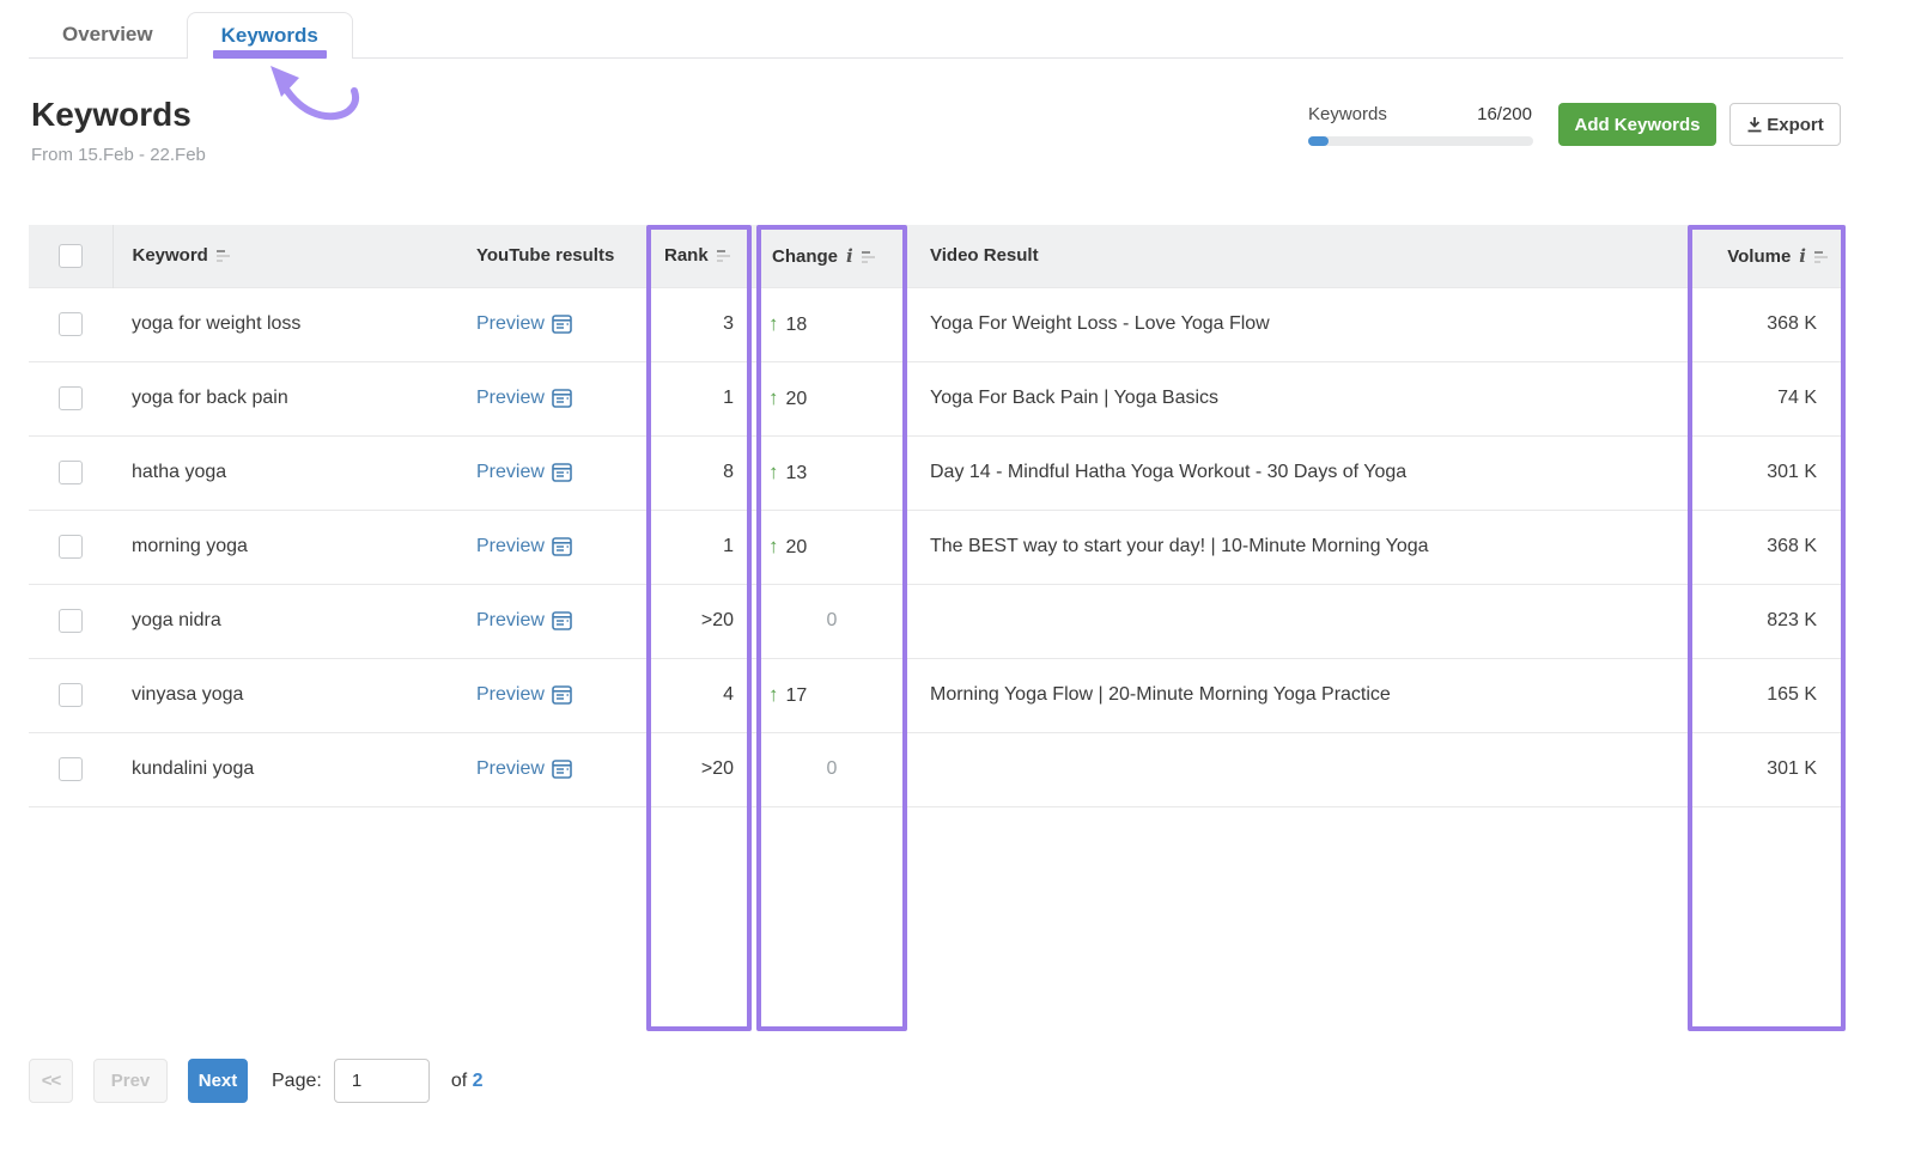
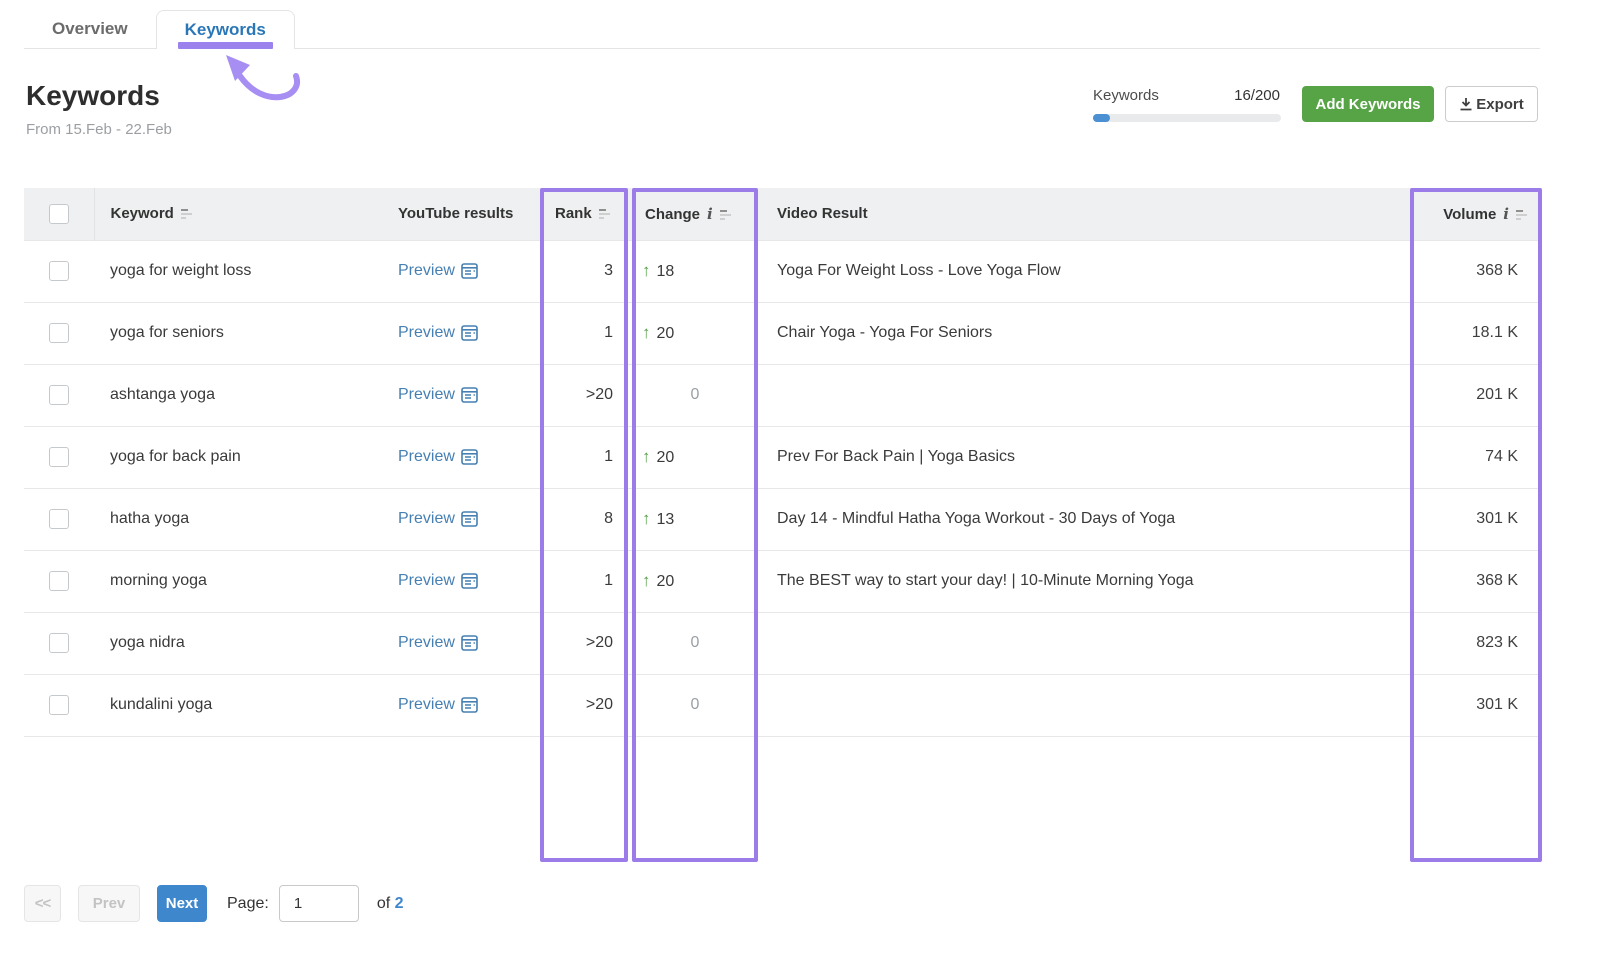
  Overview
  Keywords
  Keywords
  From 15.Feb - 22.Feb
  Keywords
  16/200
  Add Keywords
  Export
  	Keyword	YouTube results	Rank	Change i	Video Result	Volume i
  	yoga for weight loss	Preview	3	↑ 18	Yoga For Weight Loss - Love Yoga Flow	368 K
+ 	yoga for seniors	Preview	1	↑ 20	Chair Yoga - Yoga For Seniors	18.1 K
+ 	ashtanga yoga	Preview	>20	0		201 K
- 	yoga for back pain	Preview	1	↑ 20	Yoga For Back Pain | Yoga Basics	74 K
+ 	yoga for back pain	Preview	1	↑ 20	Prev For Back Pain | Yoga Basics	74 K
  	hatha yoga	Preview	8	↑ 13	Day 14 - Mindful Hatha Yoga Workout - 30 Days of Yoga	301 K
  	morning yoga	Preview	1	↑ 20	The BEST way to start your day! | 10-Minute Morning Yoga	368 K
  	yoga nidra	Preview	>20	0		823 K
- 	vinyasa yoga	Preview	4	↑ 17	Morning Yoga Flow | 20-Minute Morning Yoga Practice	165 K
  	kundalini yoga	Preview	>20	0		301 K
  <<
  Prev
  Next
  Page:
  1
  of 2
